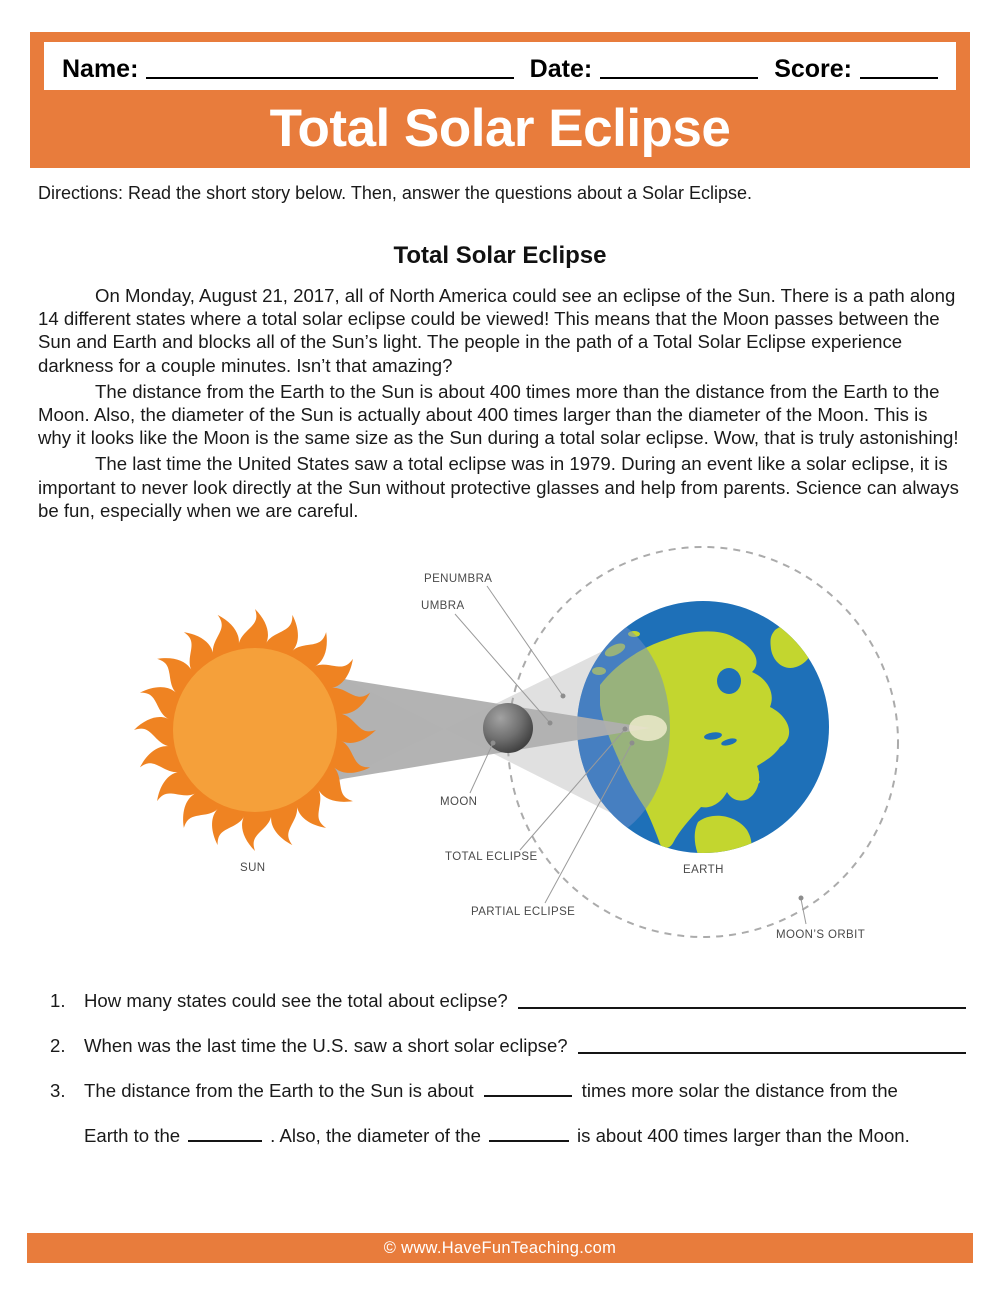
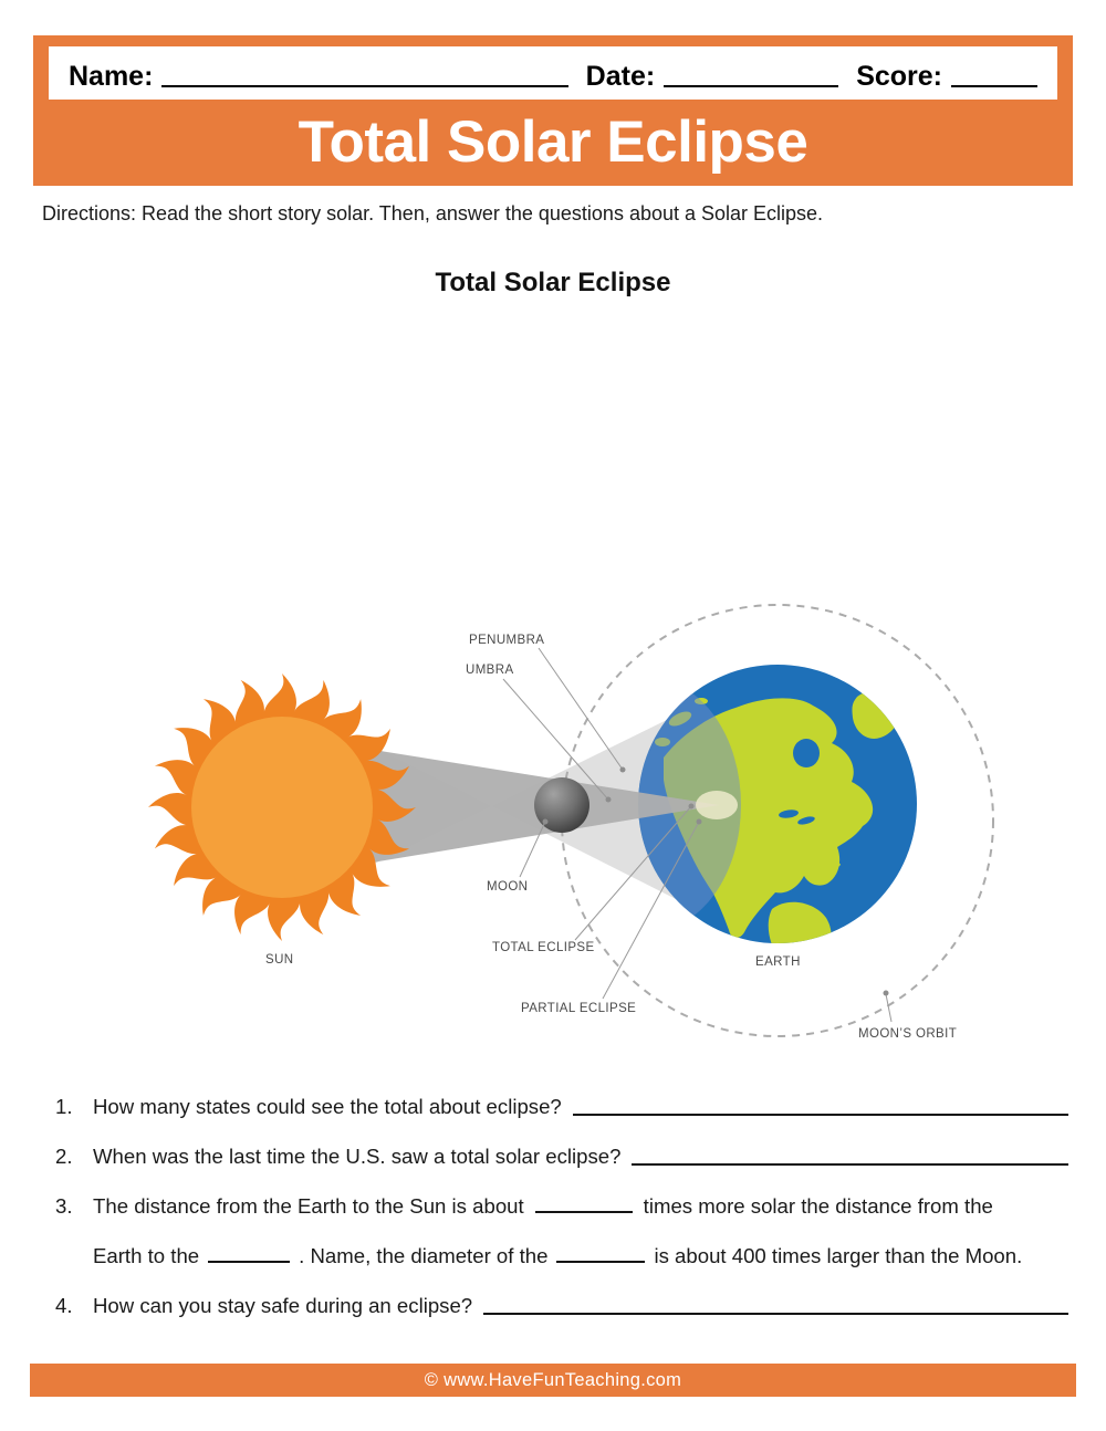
  Name:
  Date:
  Score:
  Total Solar Eclipse
- Directions: Read the short story below. Then, answer the questions about a Solar Eclipse.
+ Directions: Read the short story solar. Then, answer the questions about a Solar Eclipse.
  Total Solar Eclipse
- On Monday, August 21, 2017, all of North America could see an eclipse of the Sun. There is a path along 14 different states where a total solar eclipse could be viewed! This means that the Moon passes between the Sun and Earth and blocks all of the Sun’s light. The people in the path of a Total Solar Eclipse experience darkness for a couple minutes. Isn’t that amazing?
- The distance from the Earth to the Sun is about 400 times more than the distance from the Earth to the Moon. Also, the diameter of the Sun is actually about 400 times larger than the diameter of the Moon. This is why it looks like the Moon is the same size as the Sun during a total solar eclipse. Wow, that is truly astonishing!
- The last time the United States saw a total eclipse was in 1979. During an event like a solar eclipse, it is important to never look directly at the Sun without protective glasses and help from parents. Science can always be fun, especially when we are careful.
  PENUMBRA
  UMBRA
  MOON
  SUN
  TOTAL ECLIPSE
  PARTIAL ECLIPSE
  EARTH
  MOON’S ORBIT
  1.
  How many states could see the total about eclipse?
  2.
- When was the last time the U.S. saw a short solar eclipse?
+ When was the last time the U.S. saw a total solar eclipse?
  3.
  The distance from the Earth to the Sun is about times more solar the distance from the
- Earth to the . Also, the diameter of the is about 400 times larger than the Moon.
+ Earth to the . Name, the diameter of the is about 400 times larger than the Moon.
+ 4.
+ How can you stay safe during an eclipse?
  © www.HaveFunTeaching.com
